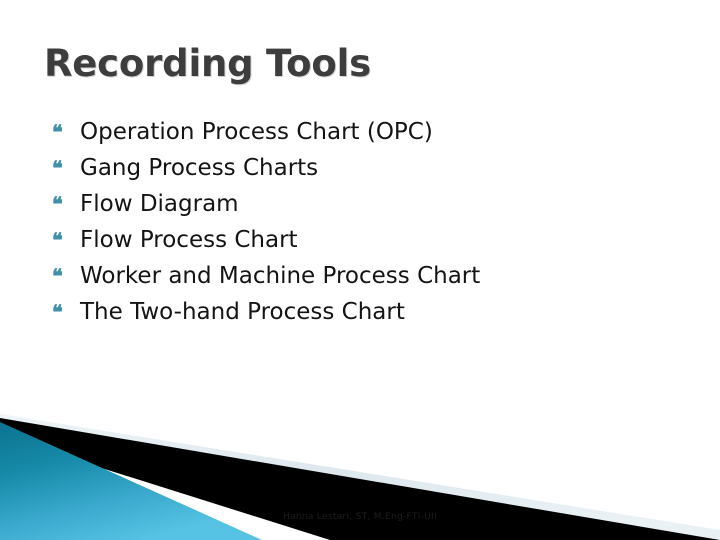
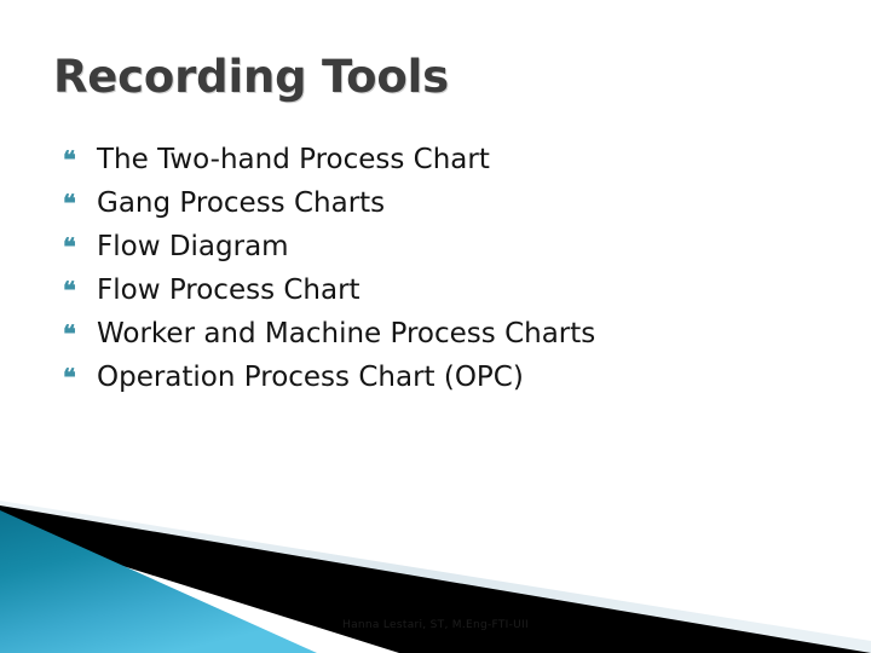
  Recording Tools
  ❝
- Operation Process Chart (OPC)
+ The Two-hand Process Chart
  ❝
  Gang Process Charts
  ❝
  Flow Diagram
  ❝
  Flow Process Chart
  ❝
- Worker and Machine Process Chart
+ Worker and Machine Process Charts
  ❝
- The Two-hand Process Chart
+ Operation Process Chart (OPC)
  Hanna Lestari, ST, M.Eng-FTI-UII
